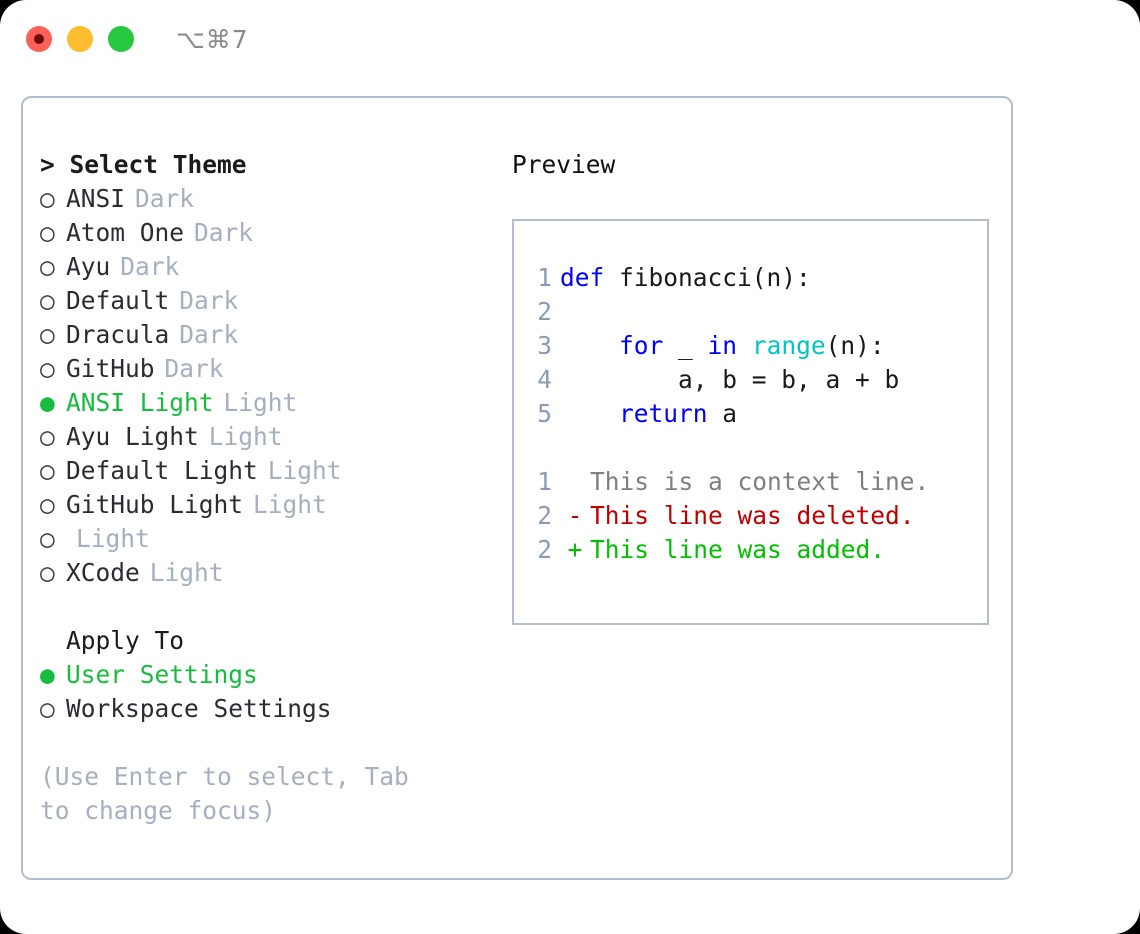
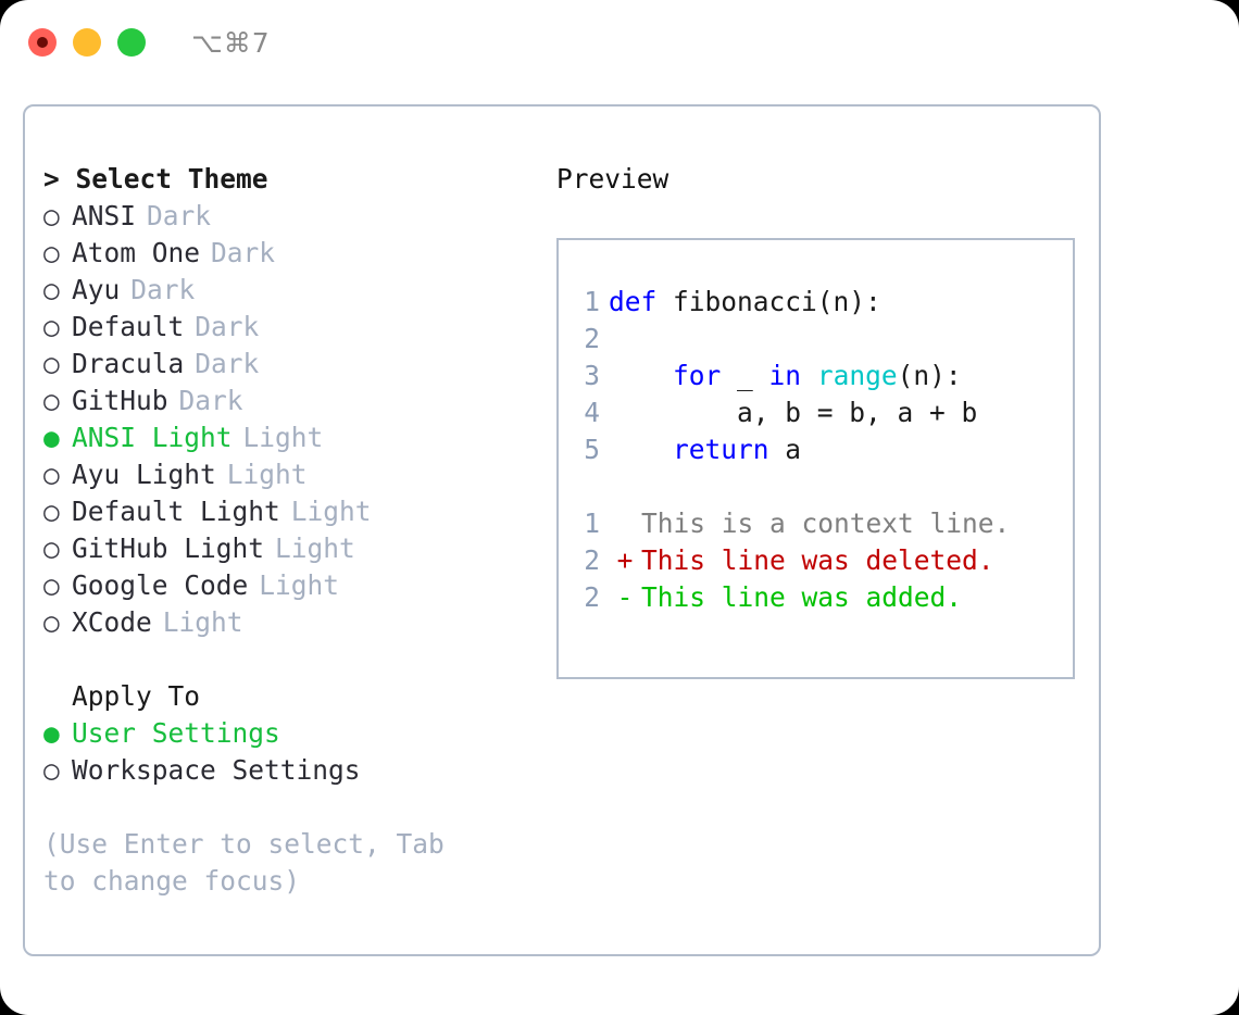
  ⌥⌘7
  > Select Theme
  ○
  ANSI
  Dark
  ○
  Atom One
  Dark
  ○
  Ayu
  Dark
  ○
  Default
  Dark
  ○
  Dracula
  Dark
  ○
  GitHub
  Dark
  ●
  ANSI Light
  Light
  ○
  Ayu Light
  Light
  ○
  Default Light
  Light
  ○
  GitHub Light
  Light
  ○
+ Google Code
  Light
  ○
  XCode
  Light
  Apply To
  ●
  User Settings
  ○
  Workspace Settings
  (Use Enter to select, Tab to change focus)
  Preview
  1
  def fibonacci(n):
  2
  3
  for _ in range(n):
  4
  a, b = b, a + b
  5
  return a
  1
  This is a context line.
  2
- -
+ +
  This line was deleted.
  2
- +
+ -
  This line was added.
